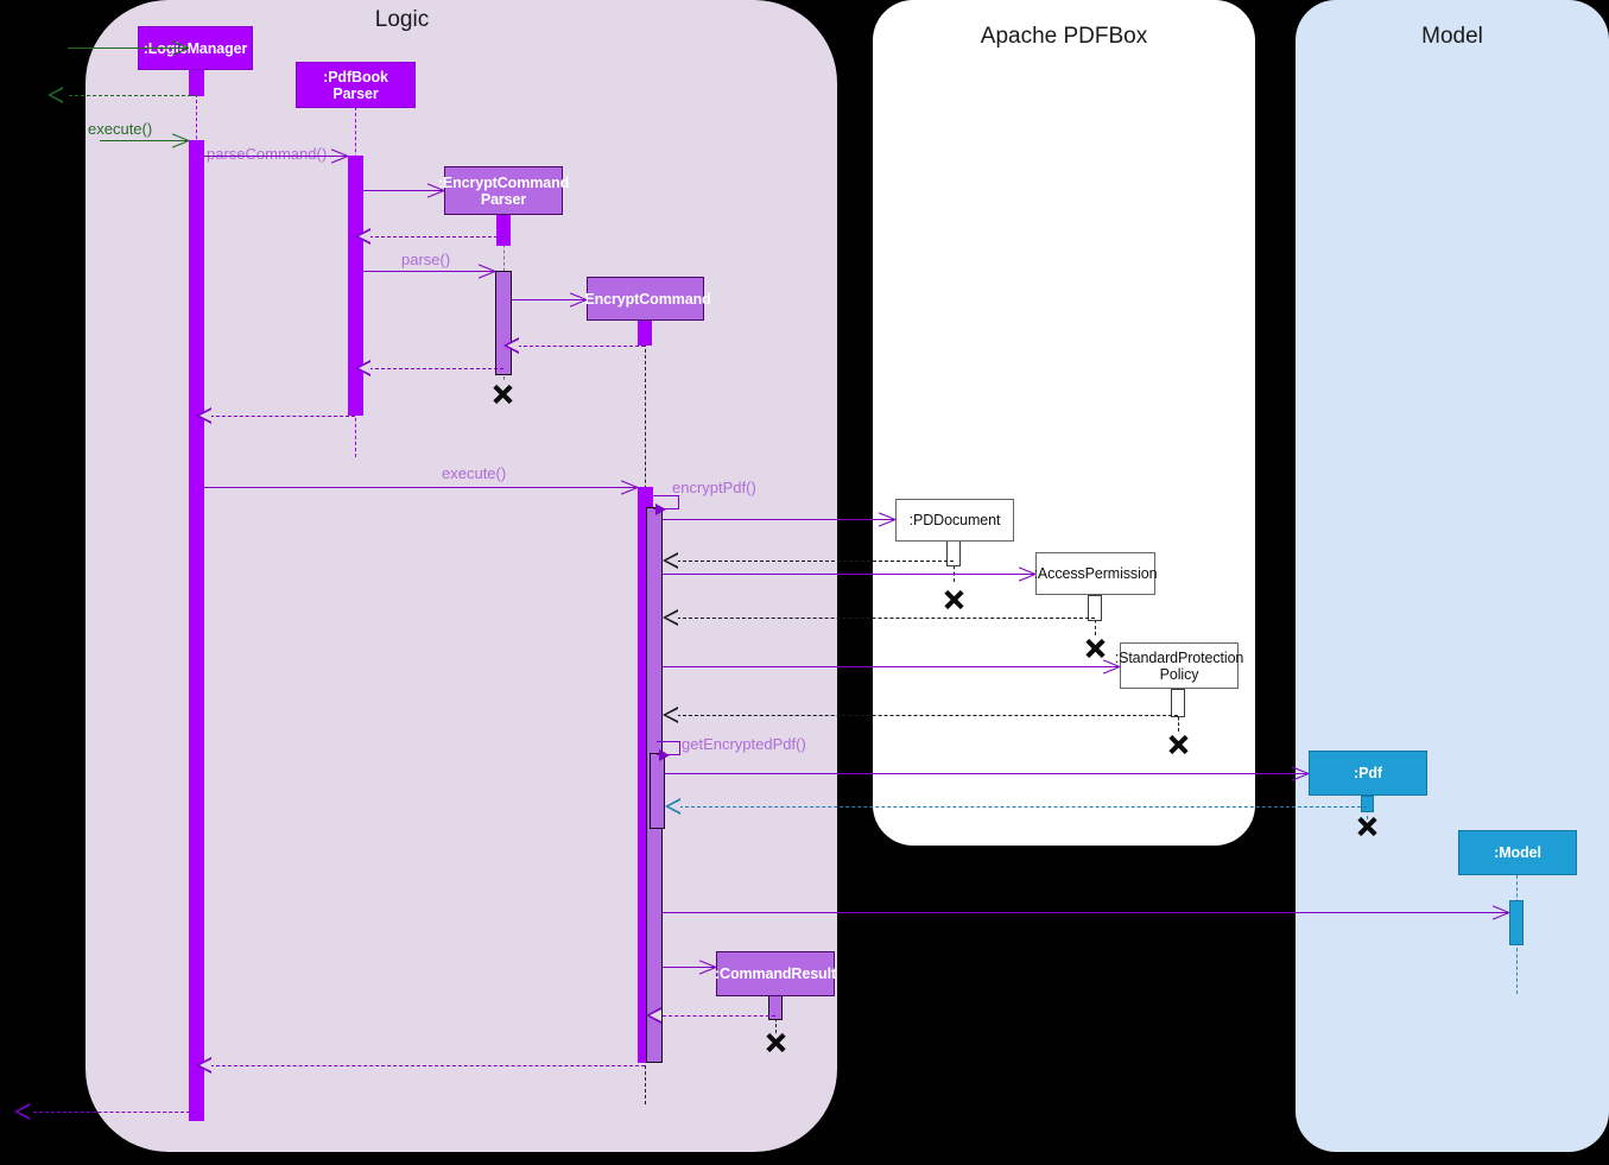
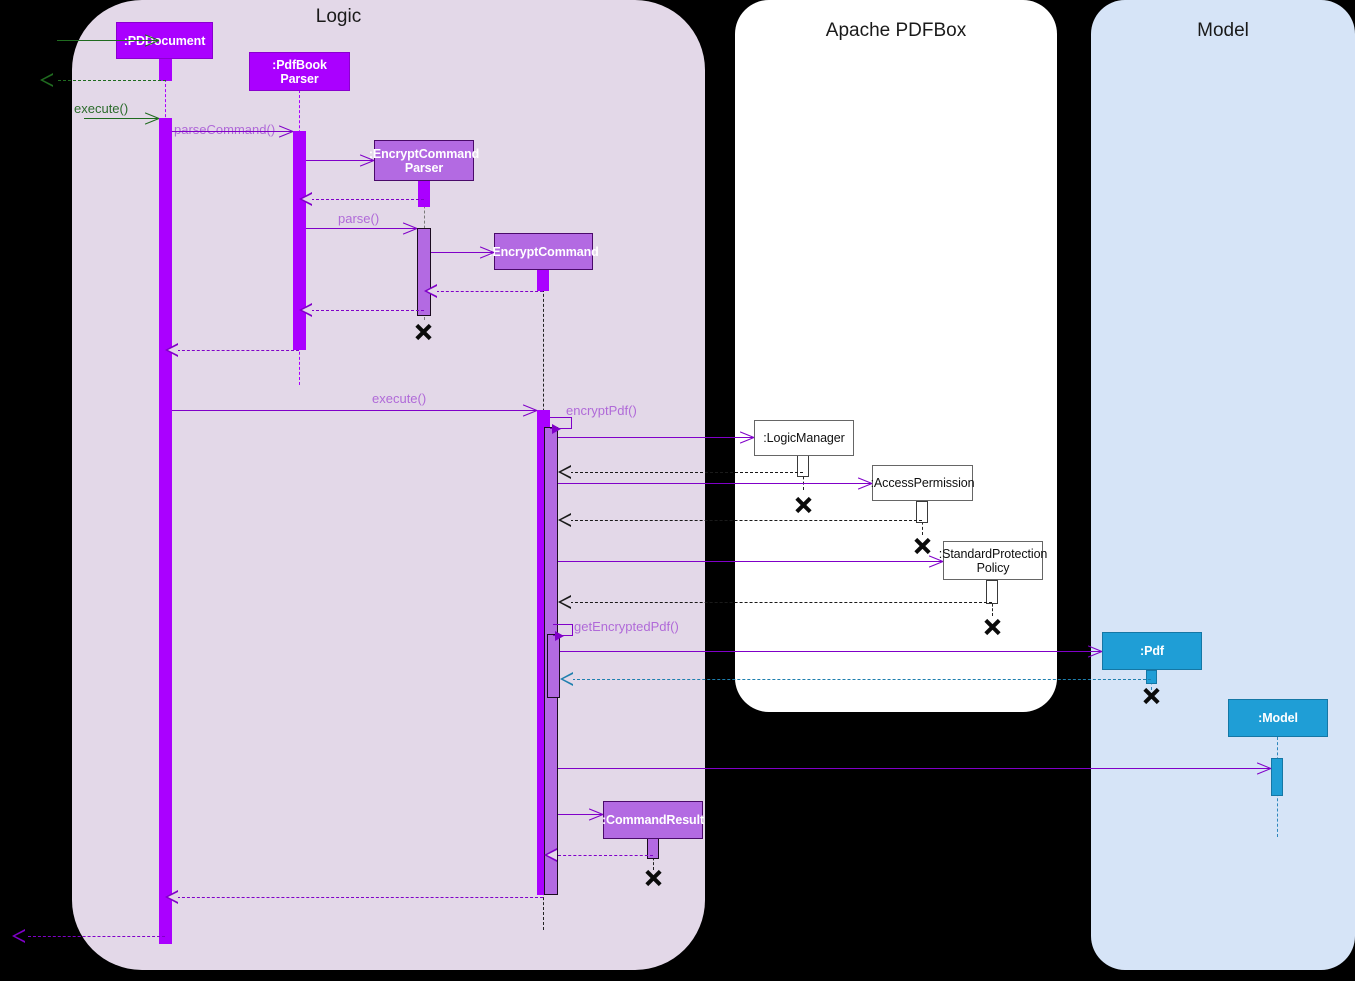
  Logic
  Apache PDFBox
  Model
- :LogicManager
+ :PDDocument
  :PdfBook
  Parser
  :EncryptCommand
  Parser
  :EncryptCommand
  :CommandResult
- :PDDocument
+ :LogicManager
  :AccessPermission
  :StandardProtection
  Policy
  :Pdf
  :Model
  execute()
  parseCommand()
  parse()
  execute()
  encryptPdf()
  getEncryptedPdf()
